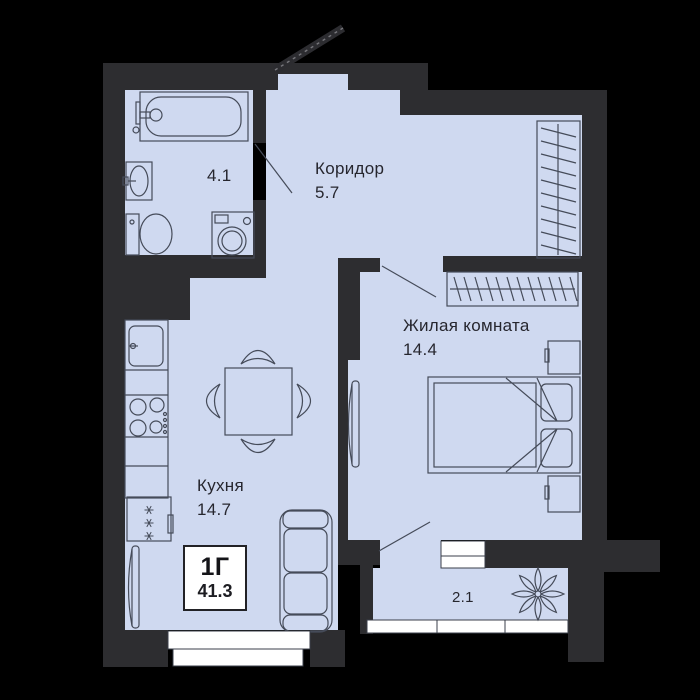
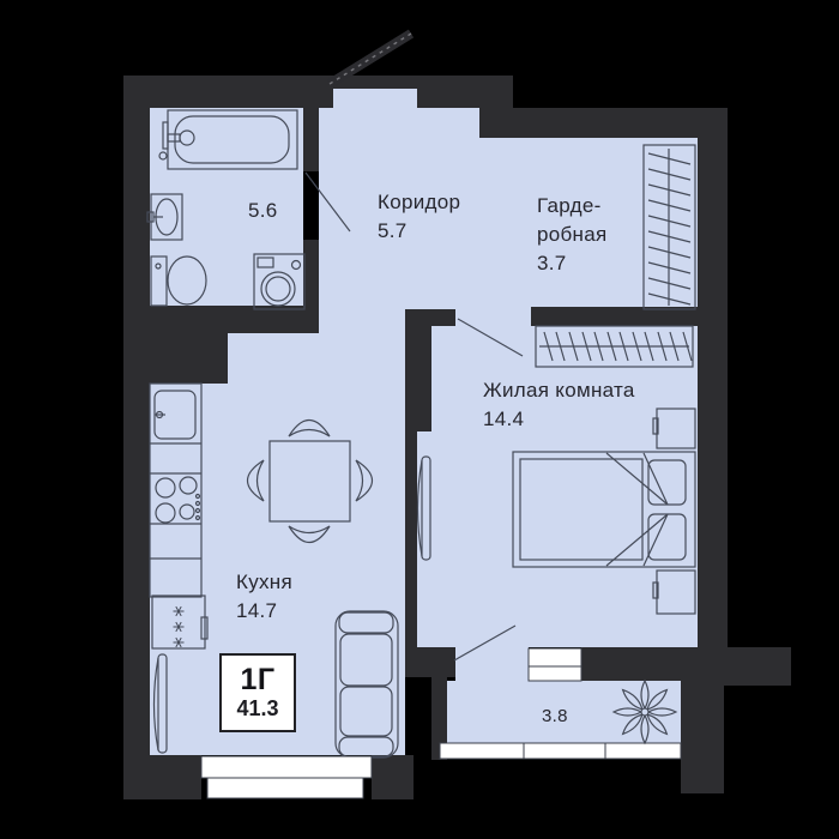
- 4.1
+ 5.6
  Коридор
  5.7
+ Гарде-
+ робная
+ 3.7
  Жилая комната
  14.4
  Кухня
  14.7
- 2.1
+ 3.8
  1Г
  41.3
